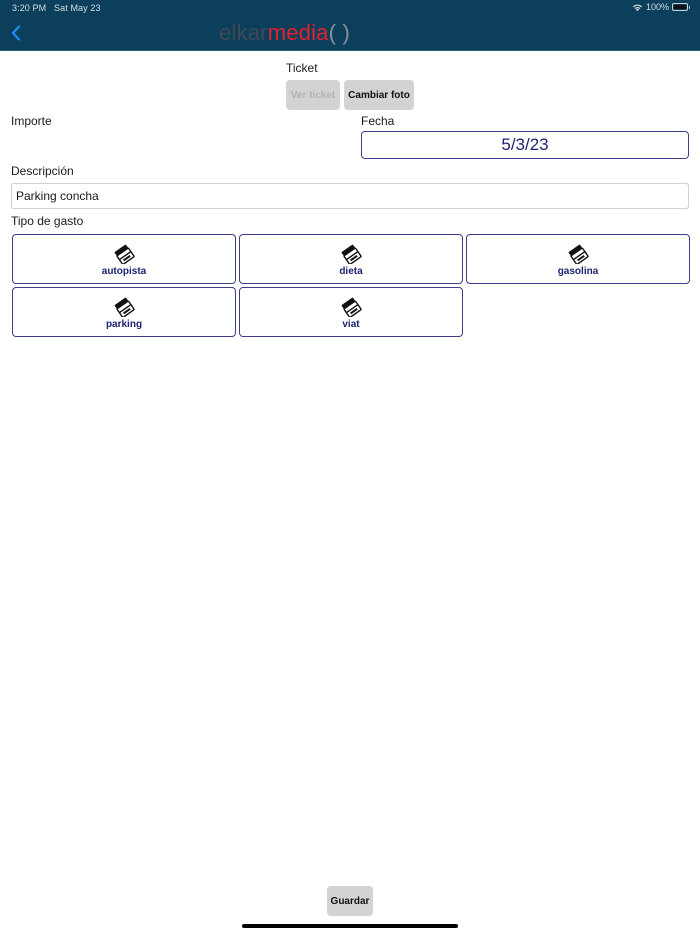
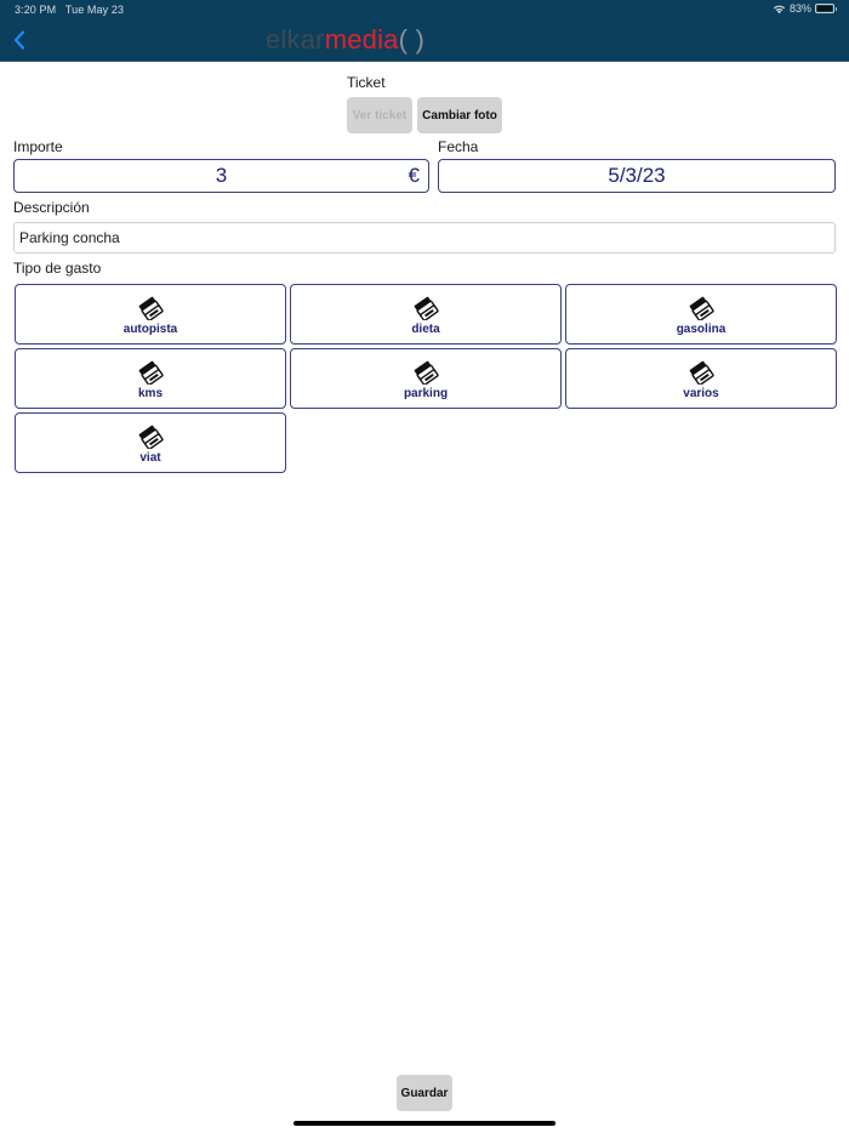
- 3:20 PM Sat May 23
+ 3:20 PM Tue May 23
- 100%
+ 83%
  elkarmedia( )
  Ticket
  Ver ticket
  Cambiar foto
  Importe
  Fecha
+ 3
+ €
  5/3/23
  Descripción
  Parking concha
  Tipo de gasto
  autopista
  dieta
  gasolina
+ kms
  parking
+ varios
  viat
  Guardar
